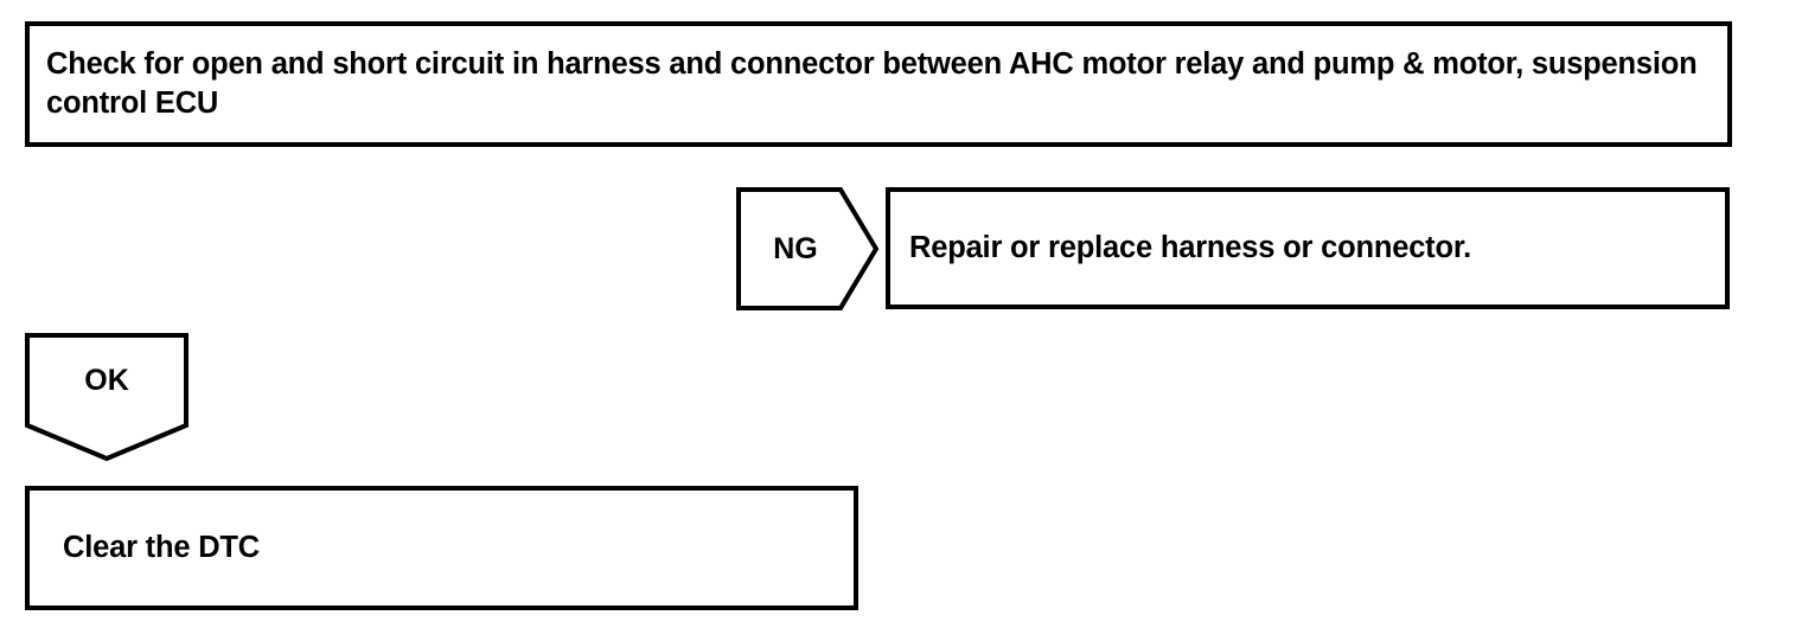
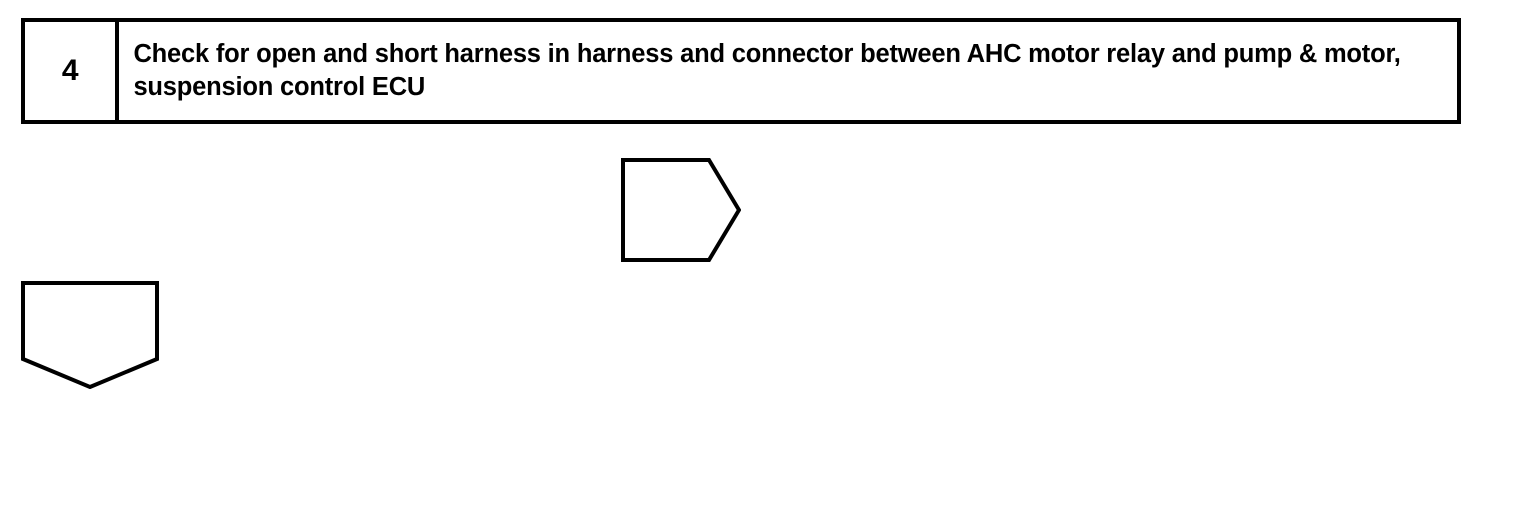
+ 4
- Check for open and short circuit in harness and connector between AHC motor relay and pump & motor, suspension control ECU
+ Check for open and short harness in harness and connector between AHC motor relay and pump & motor, suspension control ECU
- NG
- Repair or replace harness or connector.
- OK
- Clear the DTC
